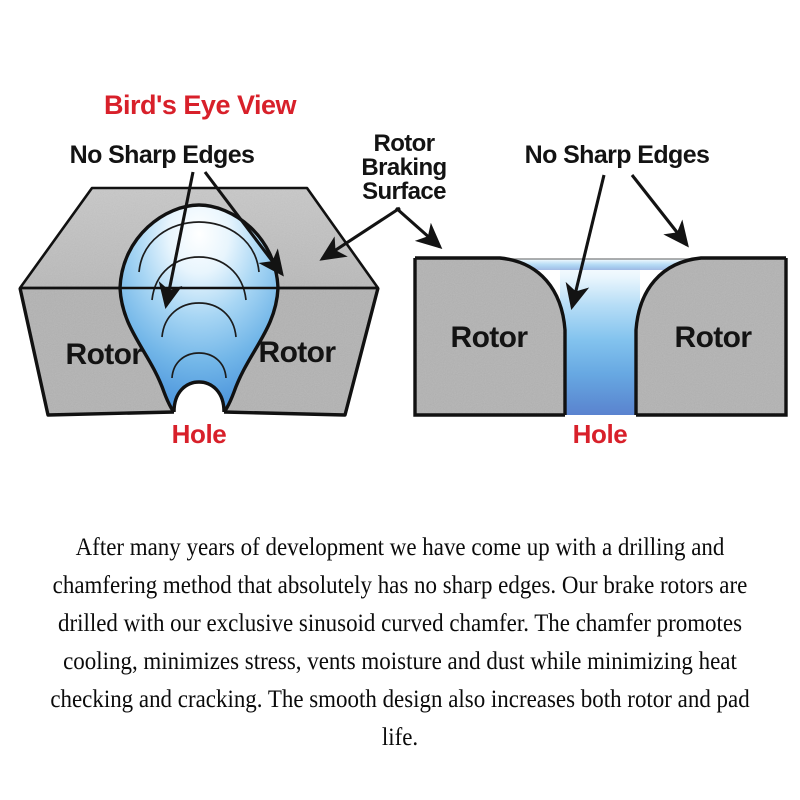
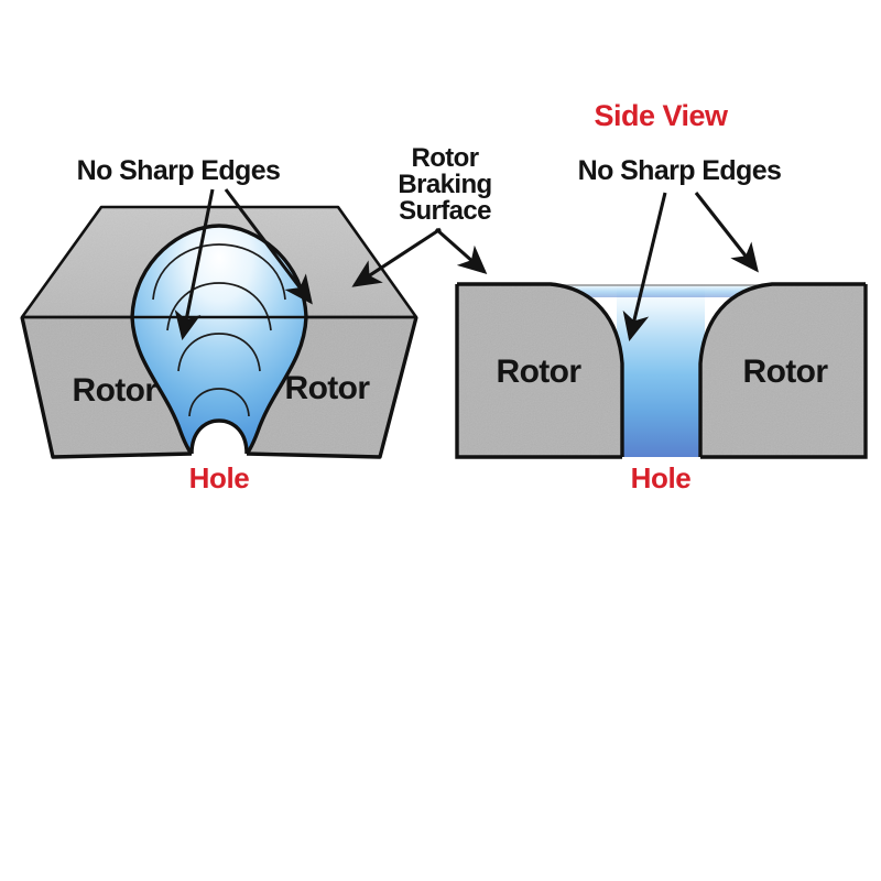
- Bird's Eye View
  No Sharp Edges
  Rotor
  Braking
  Surface
  Rotor
  Rotor
  Hole
+ Side View
  No Sharp Edges
  Rotor
  Rotor
  Hole
- After many years of development we have come up with a drilling and chamfering method that absolutely has no sharp edges. Our brake rotors are drilled with our exclusive sinusoid curved chamfer. The chamfer promotes cooling, minimizes stress, vents moisture and dust while minimizing heat checking and cracking. The smooth design also increases both rotor and pad life.
